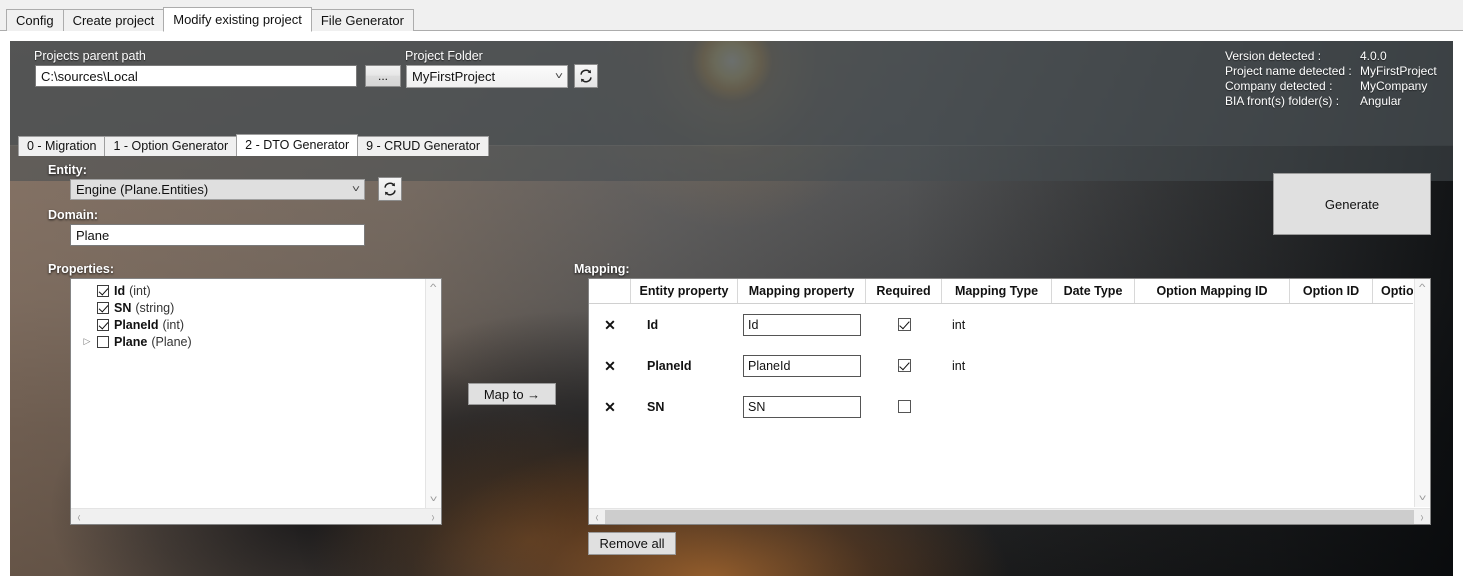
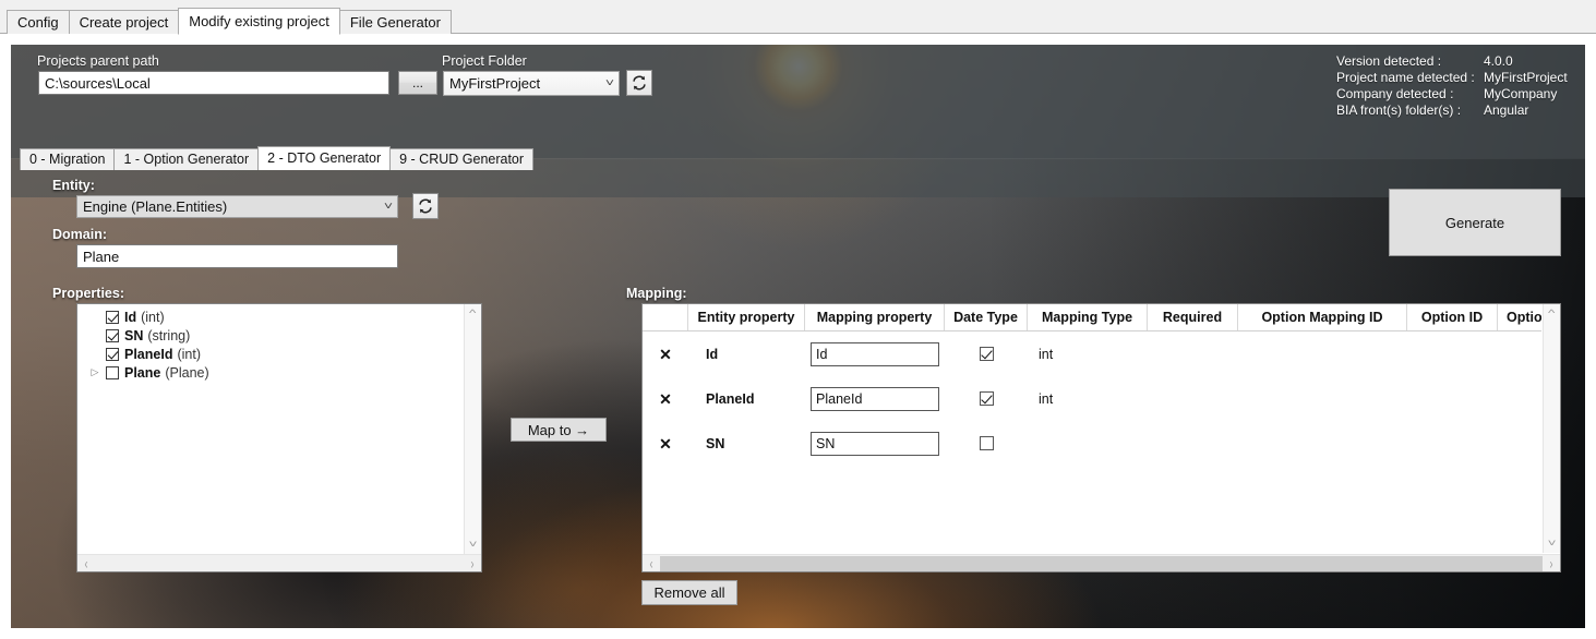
  Config
  Create project
  Modify existing project
  File Generator
  Projects parent path
  C:\sources\Local
  ...
  Project Folder
  MyFirstProject
  ˅
  Version detected :
  4.0.0
  Project name detected :
  MyFirstProject
  Company detected :
  MyCompany
  BIA front(s) folder(s) :
  Angular
  0 - Migration
  1 - Option Generator
  2 - DTO Generator
  9 - CRUD Generator
  Entity:
  Engine (Plane.Entities)
  ˅
  Domain:
  Plane
  Generate
  Properties:
  Id
  (int)
  SN
  (string)
  PlaneId
  (int)
  ▷
  Plane
  (Plane)
  ^
  ˅
  ‹
  ›
  Map to →
  Mapping:
  Entity property
  Mapping property
- Required
+ Date Type
  Mapping Type
- Date Type
+ Required
  Option Mapping ID
  Option ID
  ✕
  Id
  Id
  int
  ✕
  PlaneId
  PlaneId
  int
  ✕
  SN
  SN
  ^
  ˅
  ‹
  ›
  Remove all
